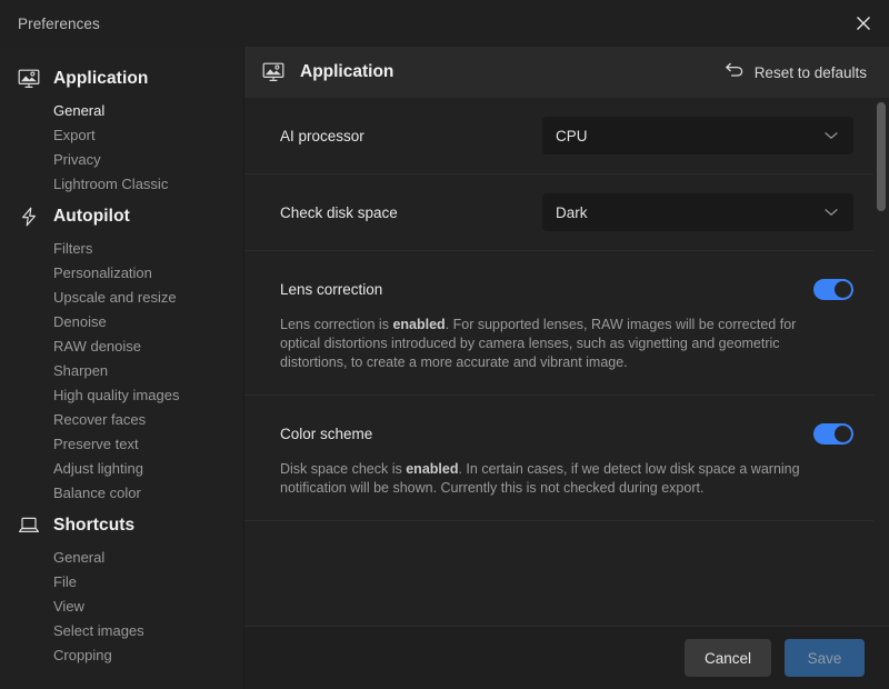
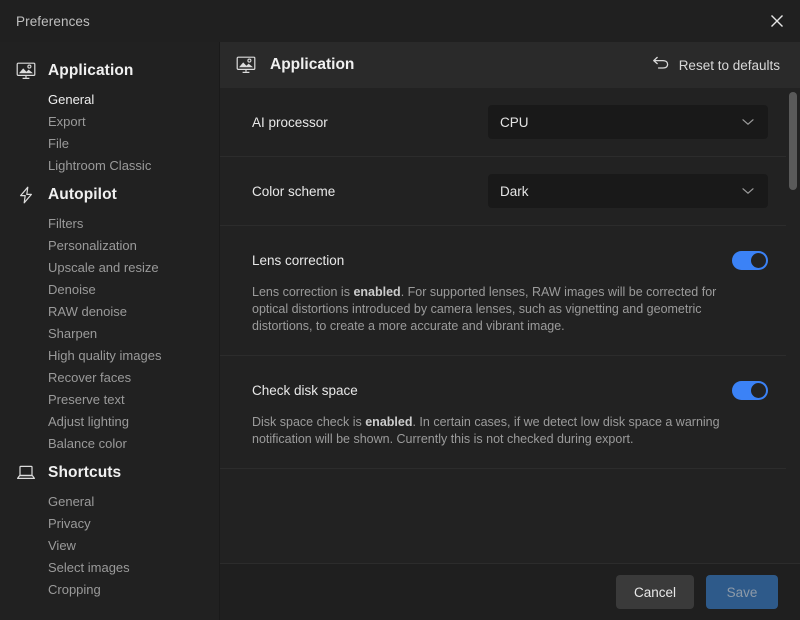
  Preferences
  Application
  General
  Export
- Privacy
+ File
  Lightroom Classic
  Autopilot
  Filters
  Personalization
  Upscale and resize
  Denoise
  RAW denoise
  Sharpen
  High quality images
  Recover faces
  Preserve text
  Adjust lighting
  Balance color
  Shortcuts
  General
- File
+ Privacy
  View
  Select images
  Cropping
  Application
  Reset to defaults
  AI processor
  CPU
- Check disk space
+ Color scheme
  Dark
  Lens correction
  Lens correction is enabled. For supported lenses, RAW images will be corrected for optical distortions introduced by camera lenses, such as vignetting and geometric distortions, to create a more accurate and vibrant image.
- Color scheme
+ Check disk space
  Disk space check is enabled. In certain cases, if we detect low disk space a warning notification will be shown. Currently this is not checked during export.
  Cancel
  Save
